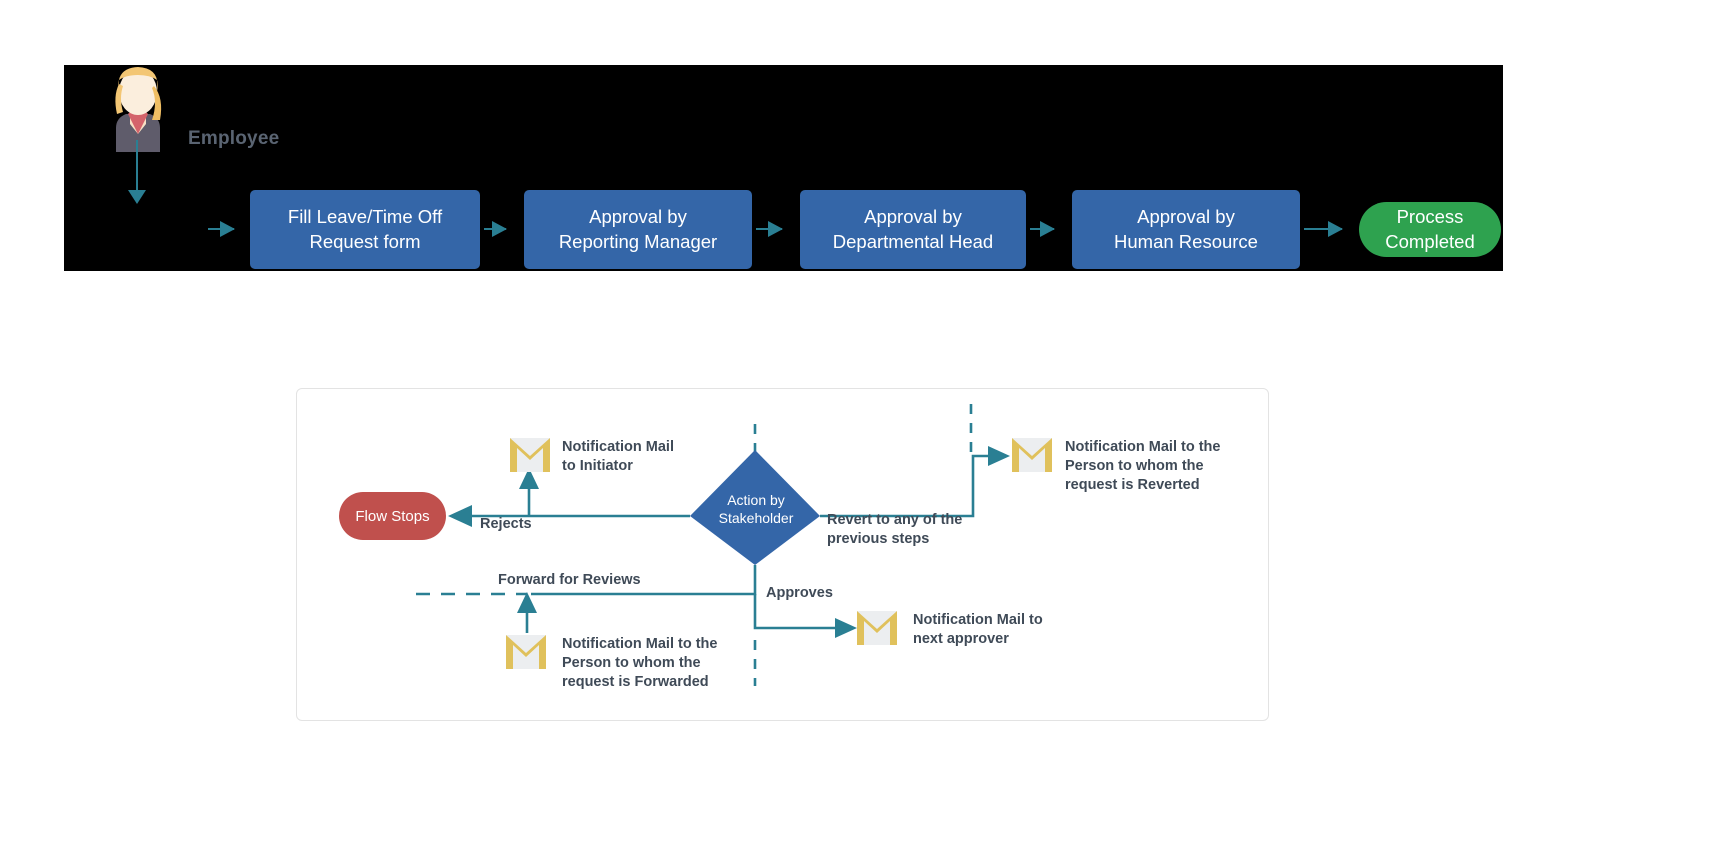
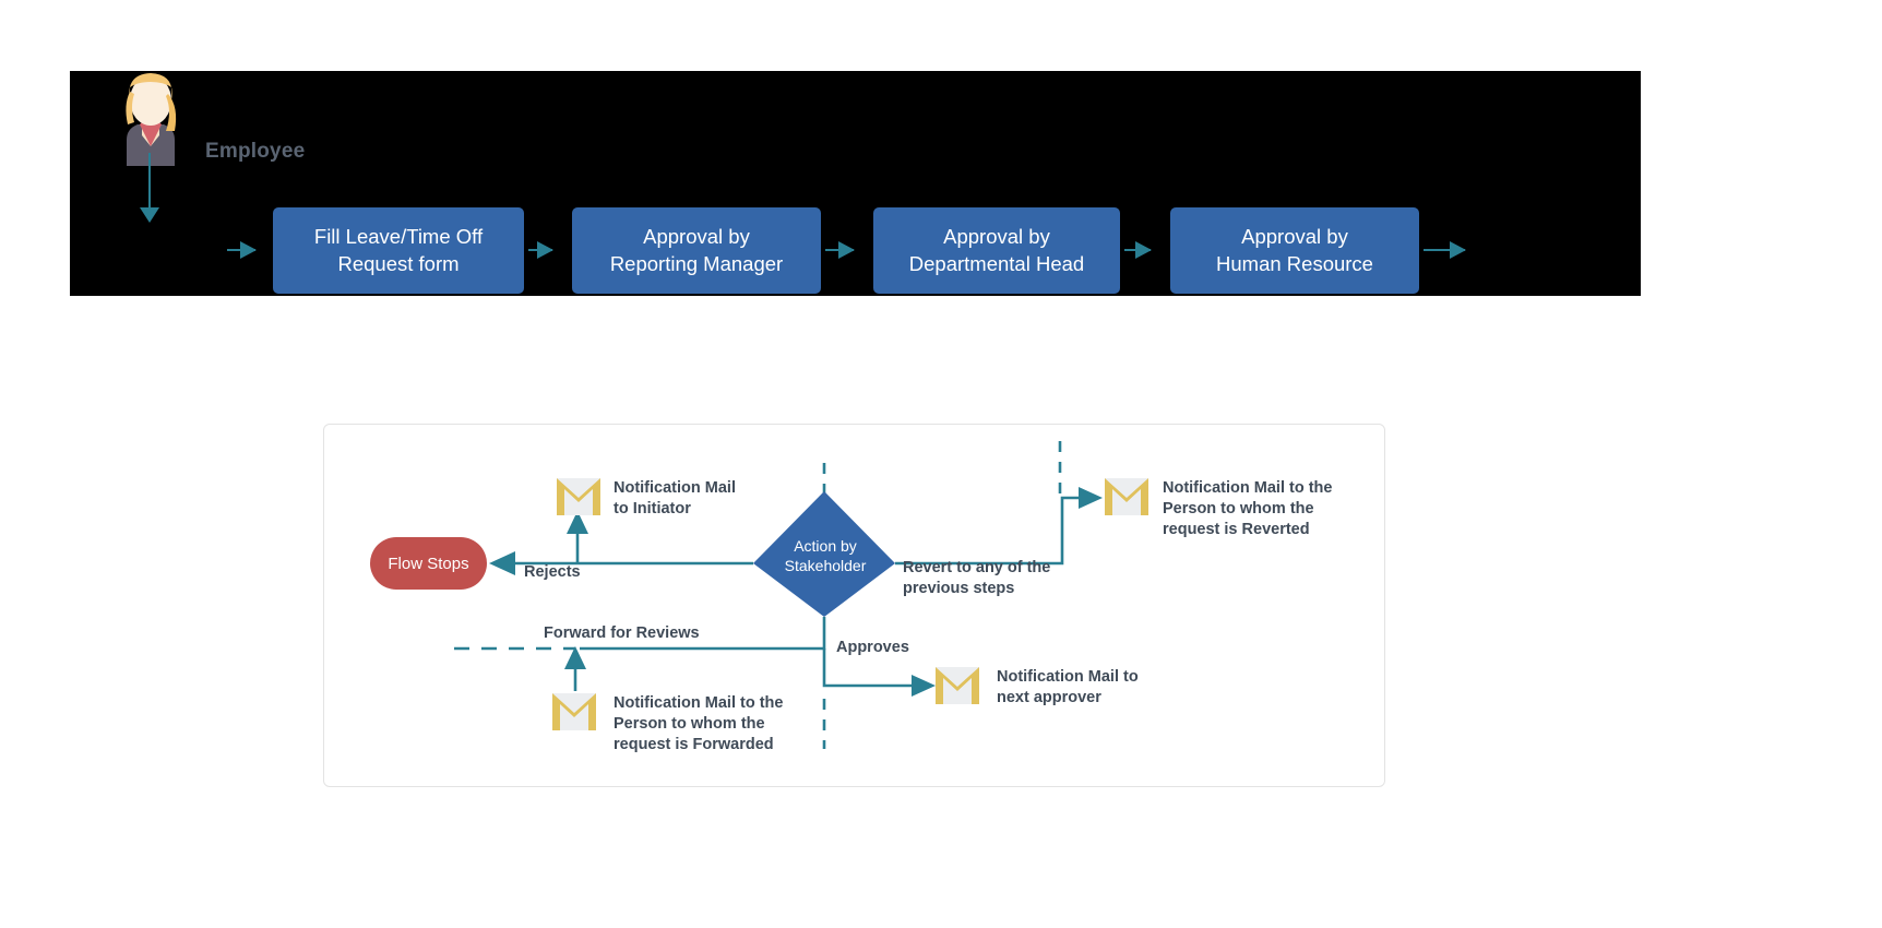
  Employee
  Fill Leave/Time Off
  Request form
  Approval by
  Reporting Manager
  Approval by
  Departmental Head
  Approval by
  Human Resource
- Process
- Completed
  Flow Stops
  Action by
  Stakeholder
  Rejects
  Revert to any of the
  previous steps
  Forward for Reviews
  Approves
  Notification Mail
  to Initiator
  Notification Mail to the
  Person to whom the
  request is Reverted
  Notification Mail to
  next approver
  Notification Mail to the
  Person to whom the
  request is Forwarded
